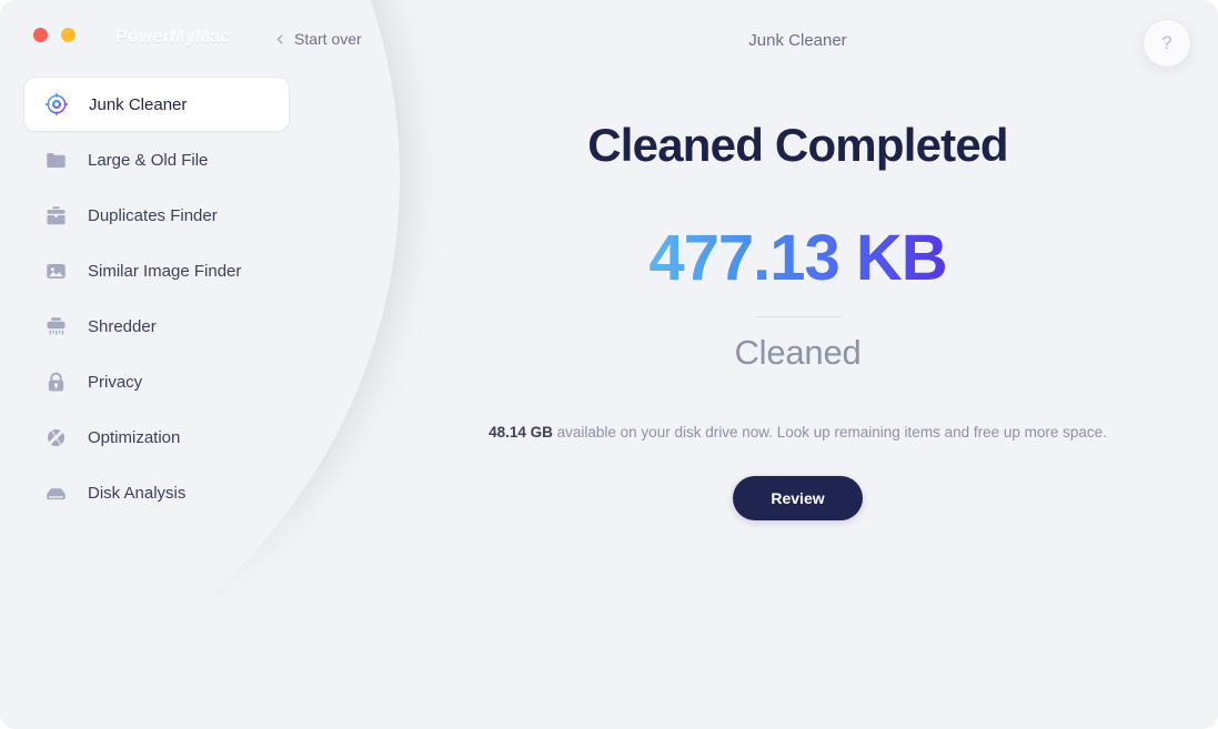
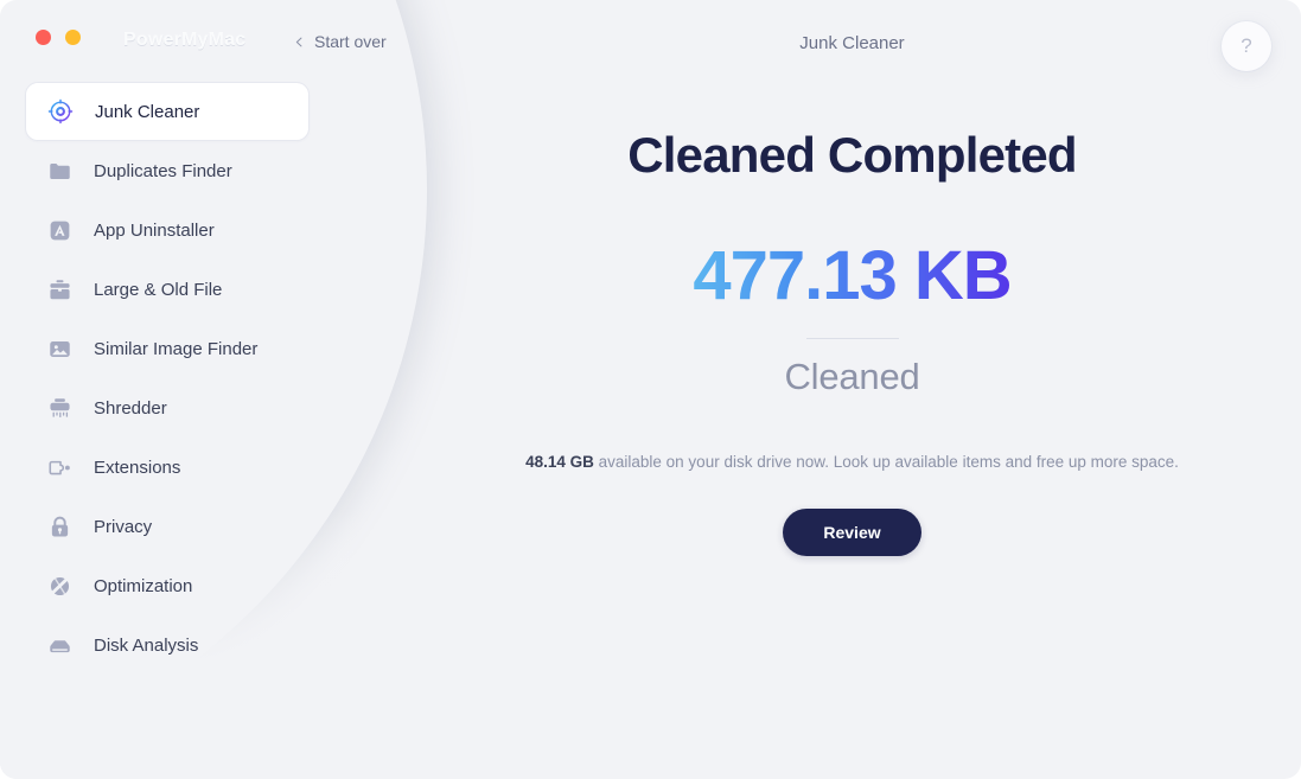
  PowerMyMac
  Start over
  Junk Cleaner
- Large & Old File
+ Duplicates Finder
+ App Uninstaller
- Duplicates Finder
+ Large & Old File
  Similar Image Finder
  Shredder
+ Extensions
  Privacy
  Optimization
  Disk Analysis
  Junk Cleaner
  ?
  Cleaned Completed
  477.13 KB
  Cleaned
- 48.14 GB available on your disk drive now. Look up remaining items and free up more space.
+ 48.14 GB available on your disk drive now. Look up available items and free up more space.
  Review
